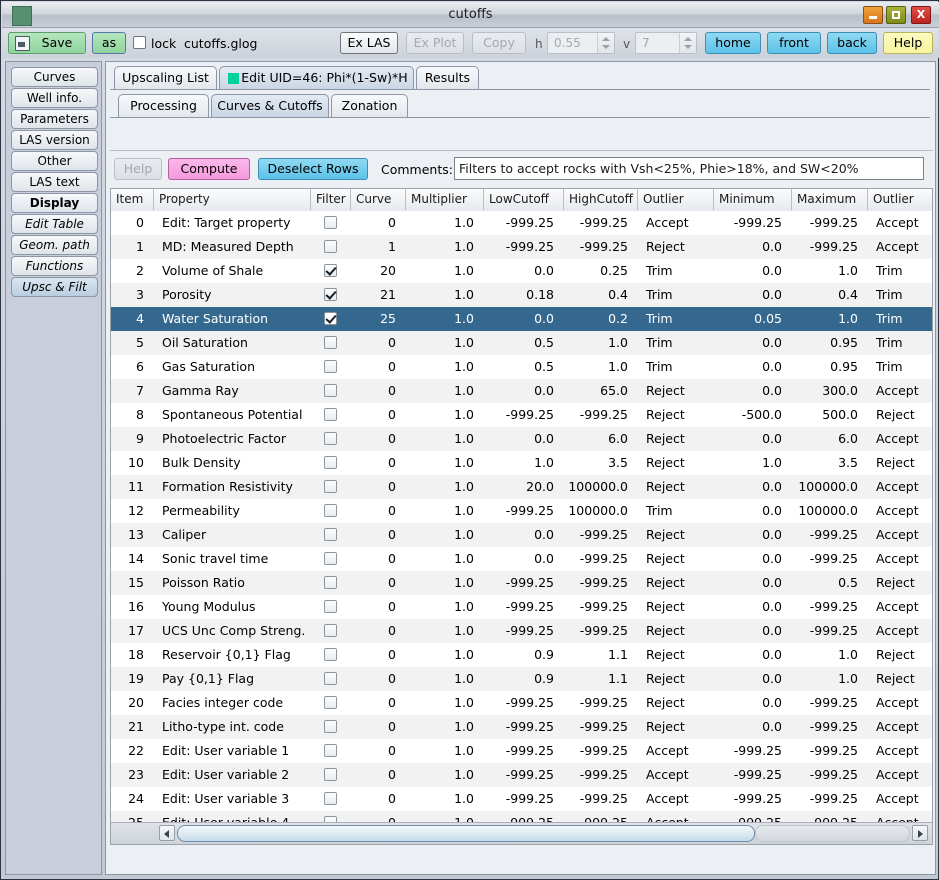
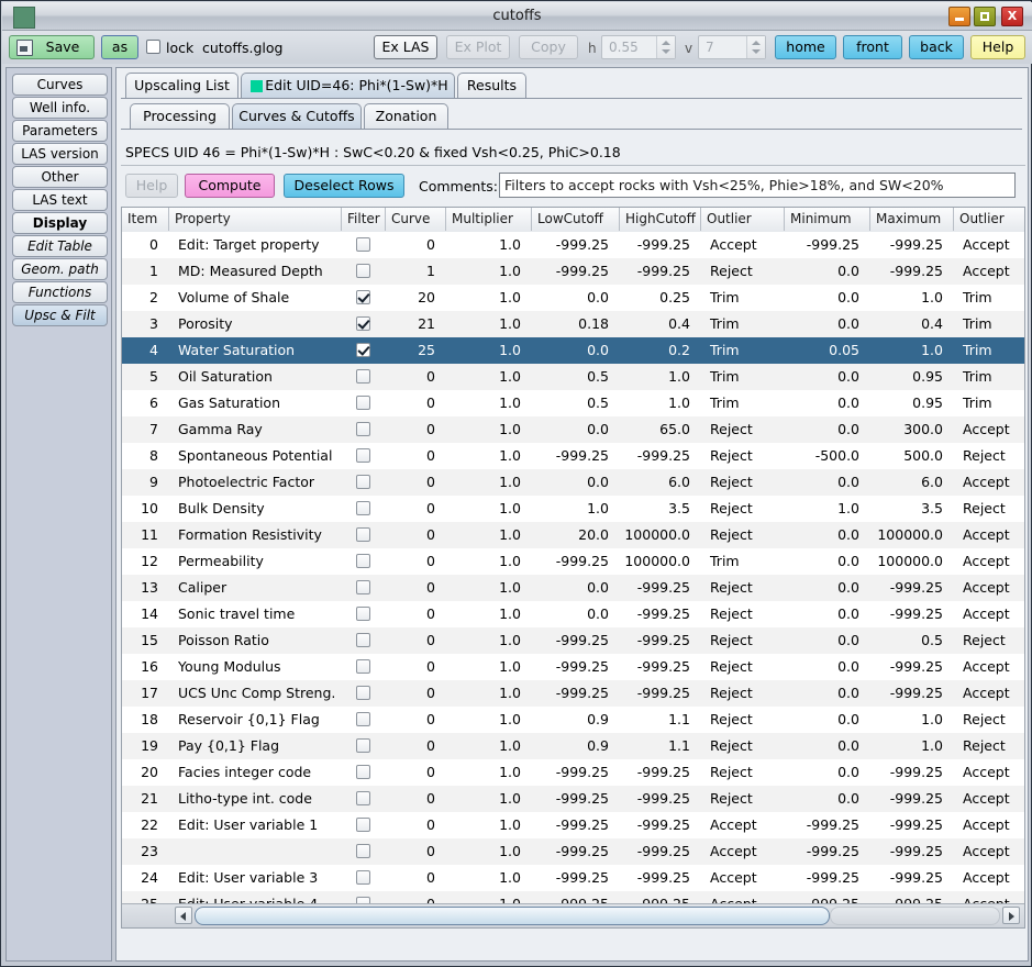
  cutoffs
  X
  Save
  as
  lock
  cutoffs.glog
  Ex LAS
  Ex Plot
  Copy
  h
  0.55
  v
  7
  home
  front
  back
  Help
  Curves
  Well info.
  Parameters
  LAS version
  Other
  LAS text
  Display
  Edit Table
  Geom. path
  Functions
  Upsc & Filt
  Upscaling List
  Edit UID=46: Phi*(1-Sw)*H
  Results
  Processing
  Curves & Cutoffs
  Zonation
+ SPECS UID 46 = Phi*(1-Sw)*H : SwC<0.20 & fixed Vsh<0.25, PhiC>0.18
  Help
  Compute
  Deselect Rows
  Comments:
  Filters to accept rocks with Vsh<25%, Phie>18%, and SW<20%
  Item
  Property
  Filter
  Curve
  Multiplier
  LowCutoff
  HighCutoff
  Outlier
  Minimum
  Maximum
  Outlier
  0
  Edit: Target property
  0
  1.0
  -999.25
  -999.25
  Accept
  -999.25
  -999.25
  Accept
  1
  MD: Measured Depth
  1
  1.0
  -999.25
  -999.25
  Reject
  0.0
  -999.25
  Accept
  2
  Volume of Shale
  20
  1.0
  0.0
  0.25
  Trim
  0.0
  1.0
  Trim
  3
  Porosity
  21
  1.0
  0.18
  0.4
  Trim
  0.0
  0.4
  Trim
  4
  Water Saturation
  25
  1.0
  0.0
  0.2
  Trim
  0.05
  1.0
  Trim
  5
  Oil Saturation
  0
  1.0
  0.5
  1.0
  Trim
  0.0
  0.95
  Trim
  6
  Gas Saturation
  0
  1.0
  0.5
  1.0
  Trim
  0.0
  0.95
  Trim
  7
  Gamma Ray
  0
  1.0
  0.0
  65.0
  Reject
  0.0
  300.0
  Accept
  8
  Spontaneous Potential
  0
  1.0
  -999.25
  -999.25
  Reject
  -500.0
  500.0
  Reject
  9
  Photoelectric Factor
  0
  1.0
  0.0
  6.0
  Reject
  0.0
  6.0
  Accept
  10
  Bulk Density
  0
  1.0
  1.0
  3.5
  Reject
  1.0
  3.5
  Reject
  11
  Formation Resistivity
  0
  1.0
  20.0
  100000.0
  Reject
  0.0
  100000.0
  Accept
  12
  Permeability
  0
  1.0
  -999.25
  100000.0
  Trim
  0.0
  100000.0
  Accept
  13
  Caliper
  0
  1.0
  0.0
  -999.25
  Reject
  0.0
  -999.25
  Accept
  14
  Sonic travel time
  0
  1.0
  0.0
  -999.25
  Reject
  0.0
  -999.25
  Accept
  15
  Poisson Ratio
  0
  1.0
  -999.25
  -999.25
  Reject
  0.0
  0.5
  Reject
  16
  Young Modulus
  0
  1.0
  -999.25
  -999.25
  Reject
  0.0
  -999.25
  Accept
  17
  UCS Unc Comp Streng.
  0
  1.0
  -999.25
  -999.25
  Reject
  0.0
  -999.25
  Accept
  18
  Reservoir {0,1} Flag
  0
  1.0
  0.9
  1.1
  Reject
  0.0
  1.0
  Reject
  19
  Pay {0,1} Flag
  0
  1.0
  0.9
  1.1
  Reject
  0.0
  1.0
  Reject
  20
  Facies integer code
  0
  1.0
  -999.25
  -999.25
  Reject
  0.0
  -999.25
  Accept
  21
  Litho-type int. code
  0
  1.0
  -999.25
  -999.25
  Reject
  0.0
  -999.25
  Accept
  22
  Edit: User variable 1
  0
  1.0
  -999.25
  -999.25
  Accept
  -999.25
  -999.25
  Accept
  23
- Edit: User variable 2
  0
  1.0
  -999.25
  -999.25
  Accept
  -999.25
  -999.25
  Accept
  24
  Edit: User variable 3
  0
  1.0
  -999.25
  -999.25
  Accept
  -999.25
  -999.25
  Accept
